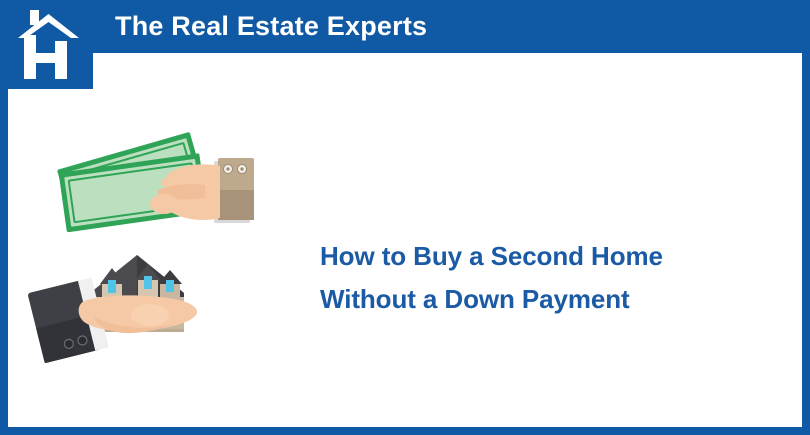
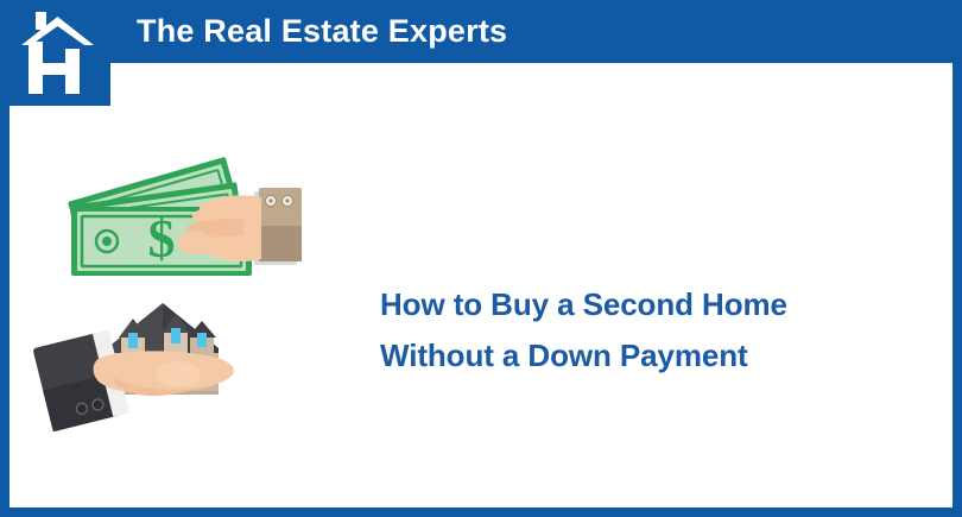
  The Real Estate Experts
+ $
  How to Buy a Second Home
  Without a Down Payment
